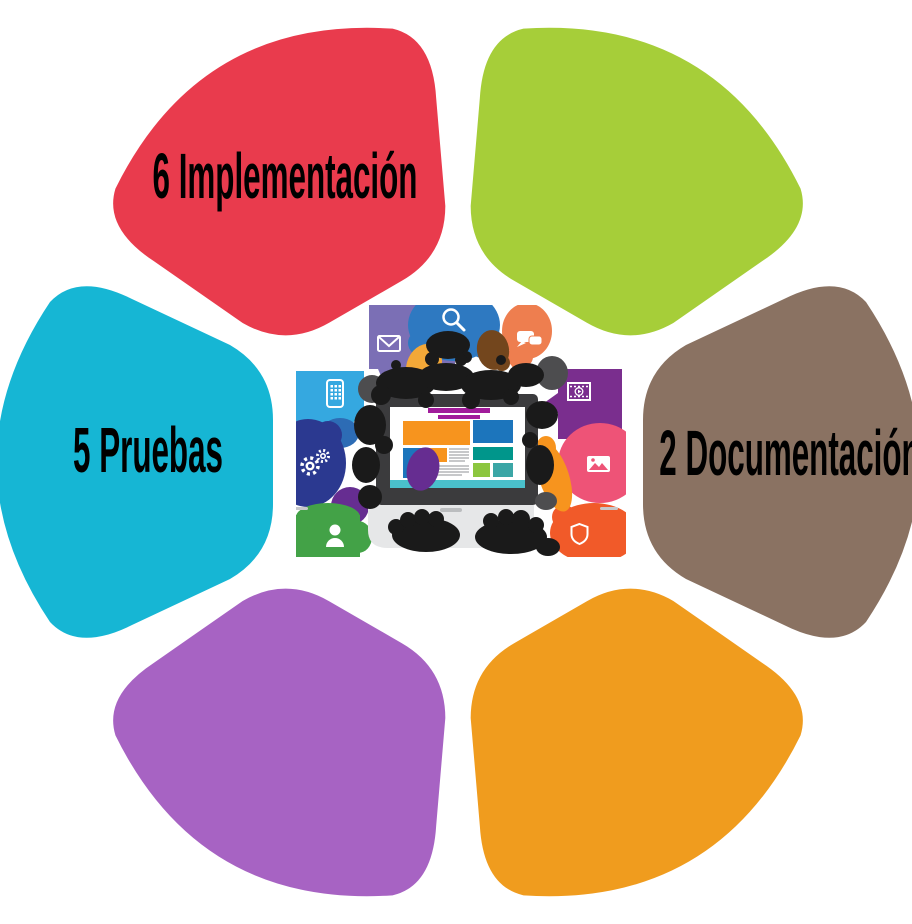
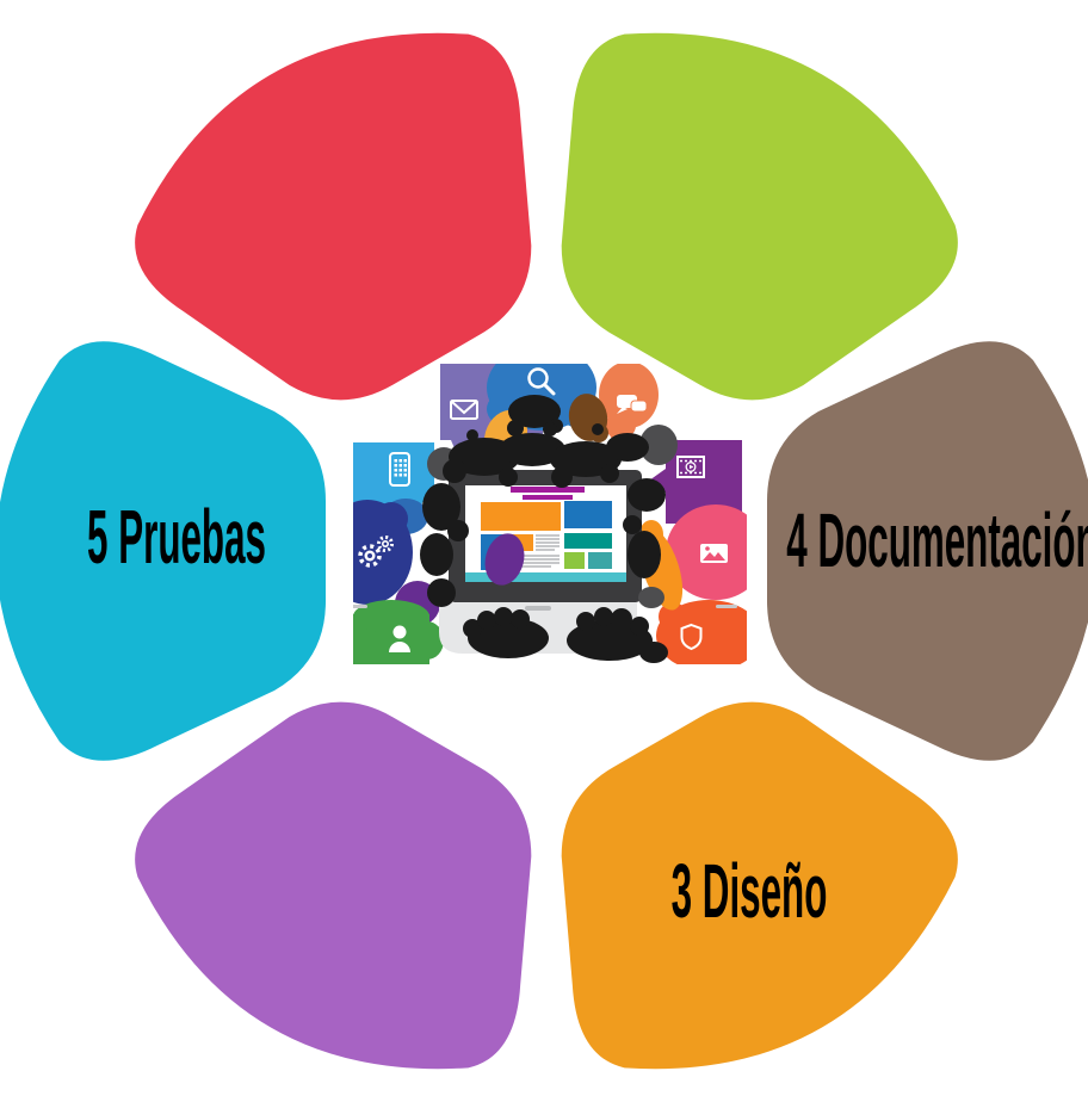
- 2 Documentación
+ 4 Documentación
+ 3 Diseño
  5 Pruebas
- 6 Implementación
